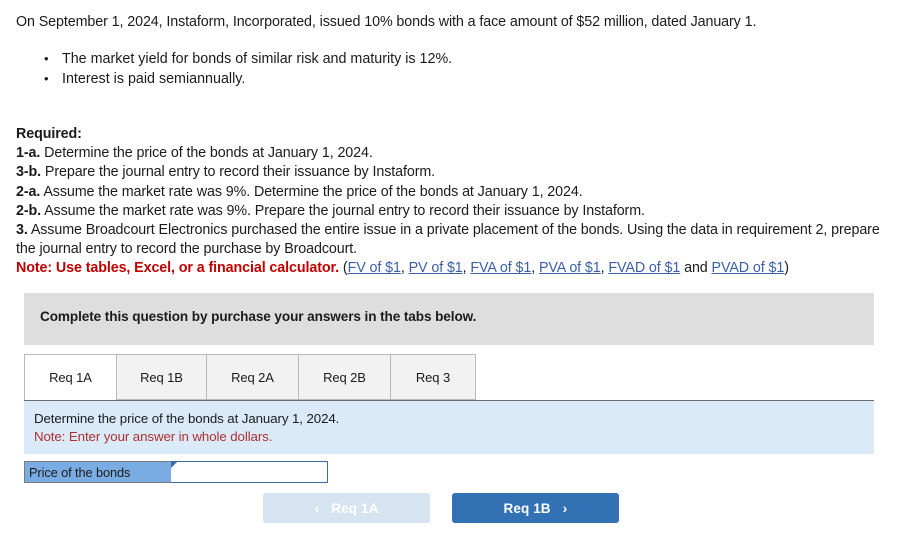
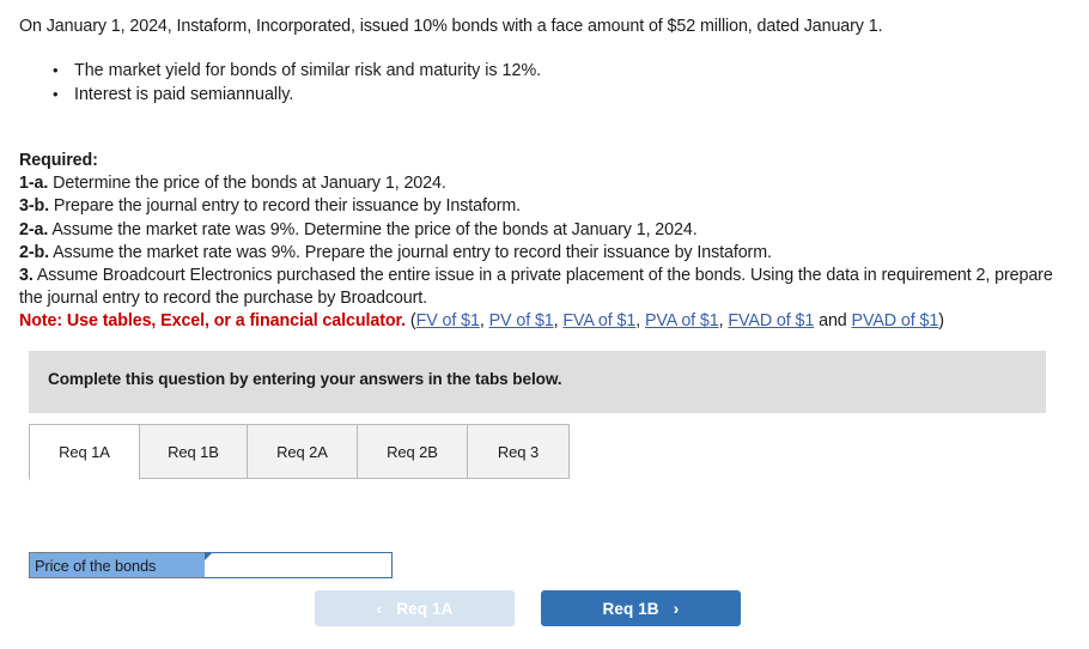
- On September 1, 2024, Instaform, Incorporated, issued 10% bonds with a face amount of $52 million, dated January 1.
+ On January 1, 2024, Instaform, Incorporated, issued 10% bonds with a face amount of $52 million, dated January 1.
  The market yield for bonds of similar risk and maturity is 12%.
  Interest is paid semiannually.
  Required:
  1-a. Determine the price of the bonds at January 1, 2024.
  3-b. Prepare the journal entry to record their issuance by Instaform.
  2-a. Assume the market rate was 9%. Determine the price of the bonds at January 1, 2024.
  2-b. Assume the market rate was 9%. Prepare the journal entry to record their issuance by Instaform.
  3. Assume Broadcourt Electronics purchased the entire issue in a private placement of the bonds. Using the data in requirement 2, prepare the journal entry to record the purchase by Broadcourt.
  Note: Use tables, Excel, or a financial calculator. (FV of $1, PV of $1, FVA of $1, PVA of $1, FVAD of $1 and PVAD of $1)
- Complete this question by purchase your answers in the tabs below.
+ Complete this question by entering your answers in the tabs below.
  Req 1A
  Req 1B
  Req 2A
  Req 2B
  Req 3
- Determine the price of the bonds at January 1, 2024.
- Note: Enter your answer in whole dollars.
  Price of the bonds
  ‹
  Req 1A
  Req 1B
  ›
